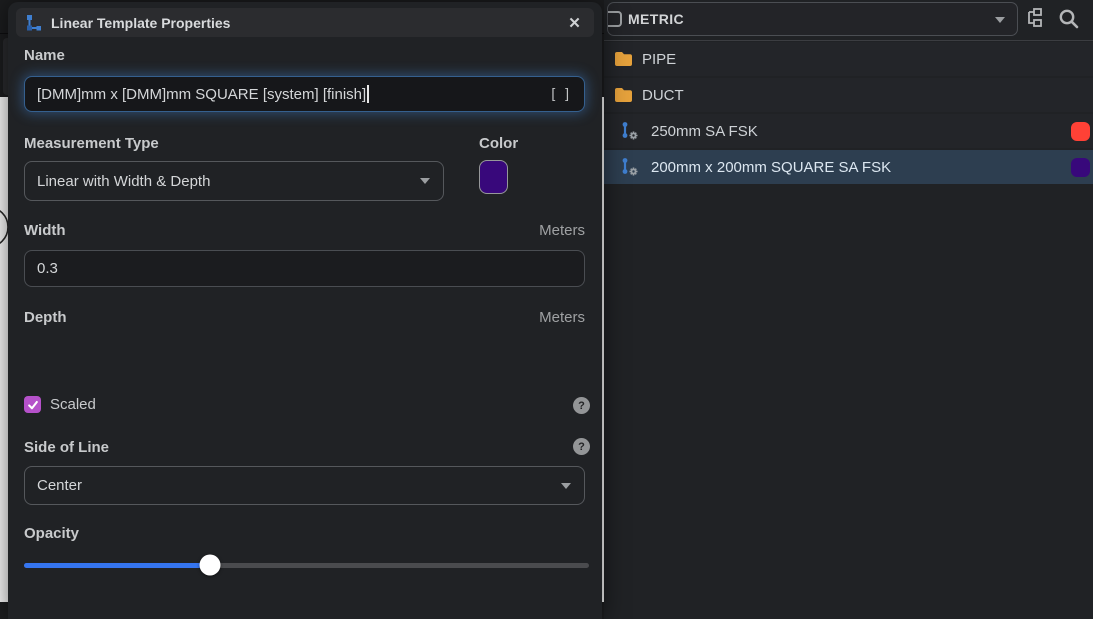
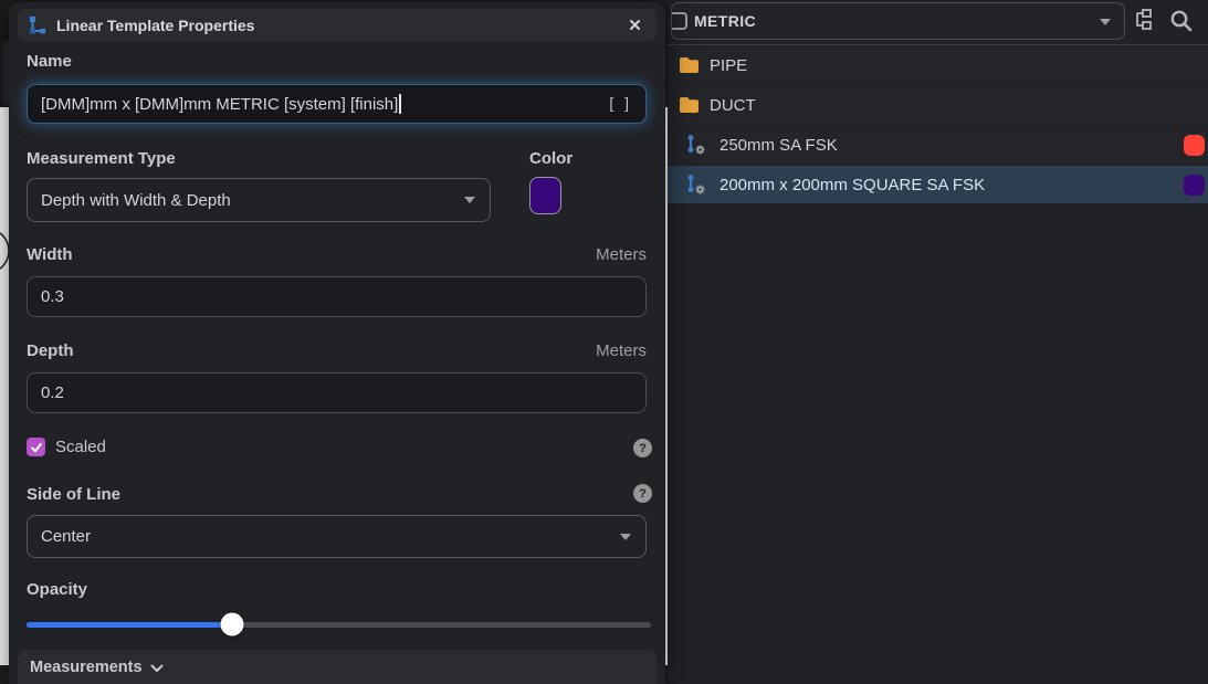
  METRIC
  PIPE
  DUCT
  250mm SA FSK
  200mm x 200mm SQUARE SA FSK
  Linear Template Properties
  ✕
  Name
- [DMM]mm x [DMM]mm SQUARE [system] [finish]
+ [DMM]mm x [DMM]mm METRIC [system] [finish]
  [ ]
  Measurement Type
  Color
- Linear with Width & Depth
+ Depth with Width & Depth
  Width
  Meters
  0.3
  Depth
  Meters
+ 0.2
  Scaled
  ?
  Side of Line
  ?
  Center
  Opacity
+ Measurements
